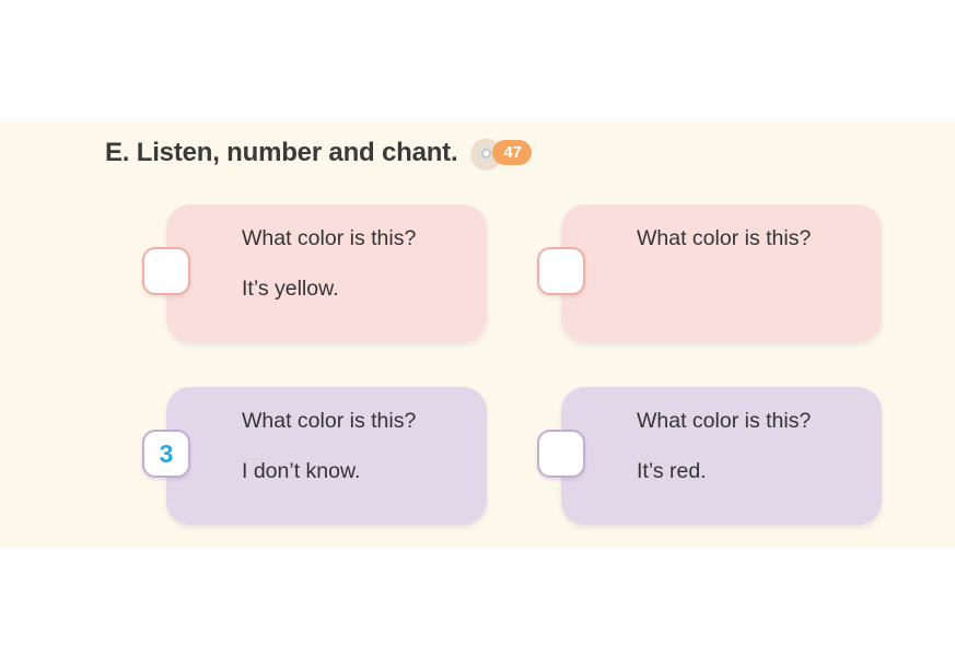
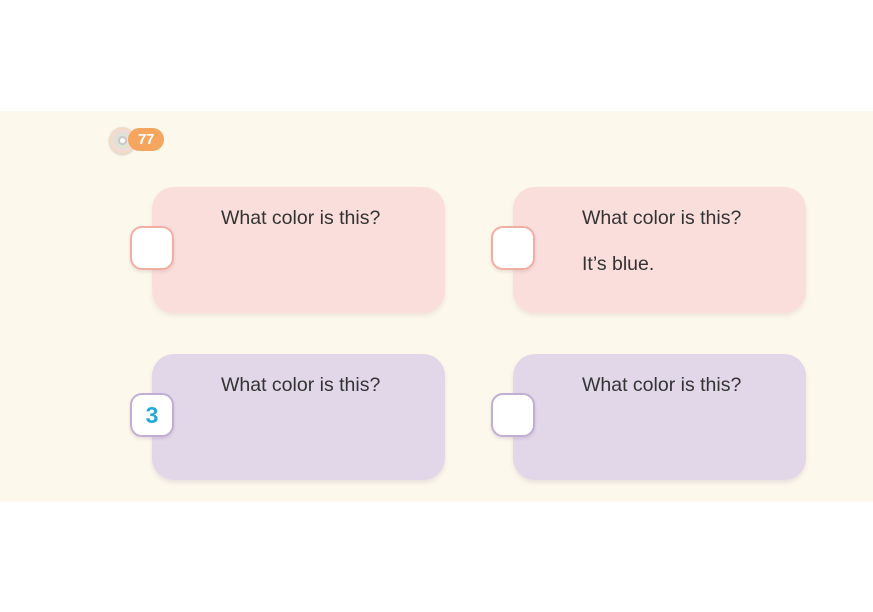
- E. Listen, number and chant.
- 47
+ 77
  What color is this?
- It’s yellow.
  What color is this?
+ It’s blue.
  3
  What color is this?
- I don’t know.
  What color is this?
- It’s red.
